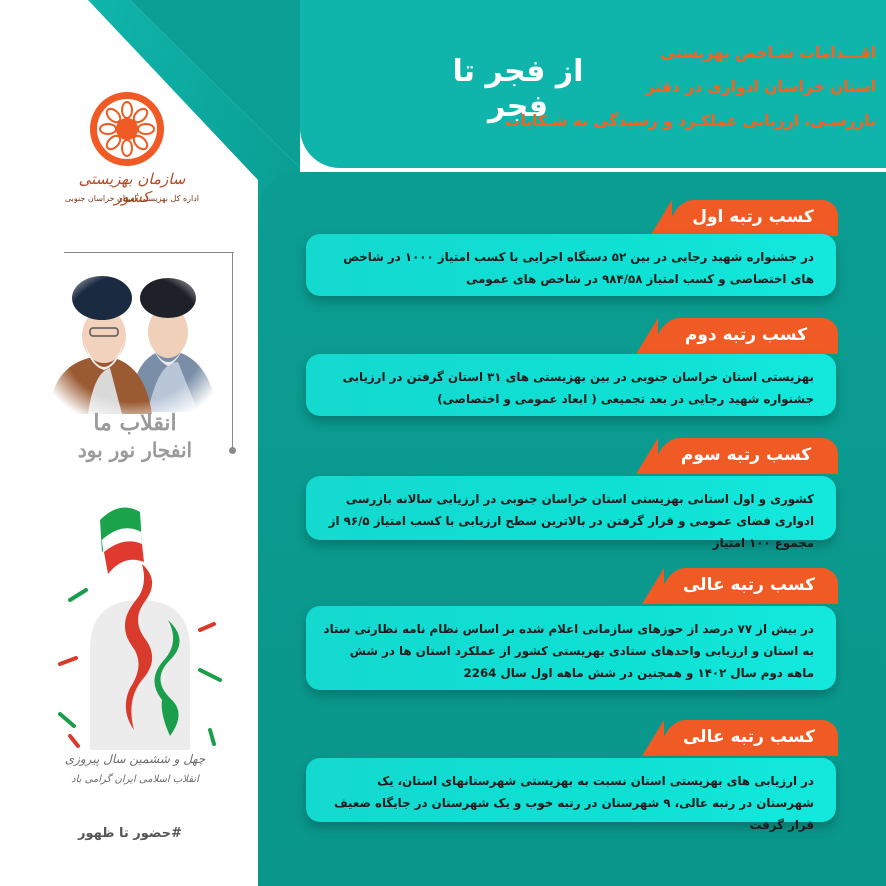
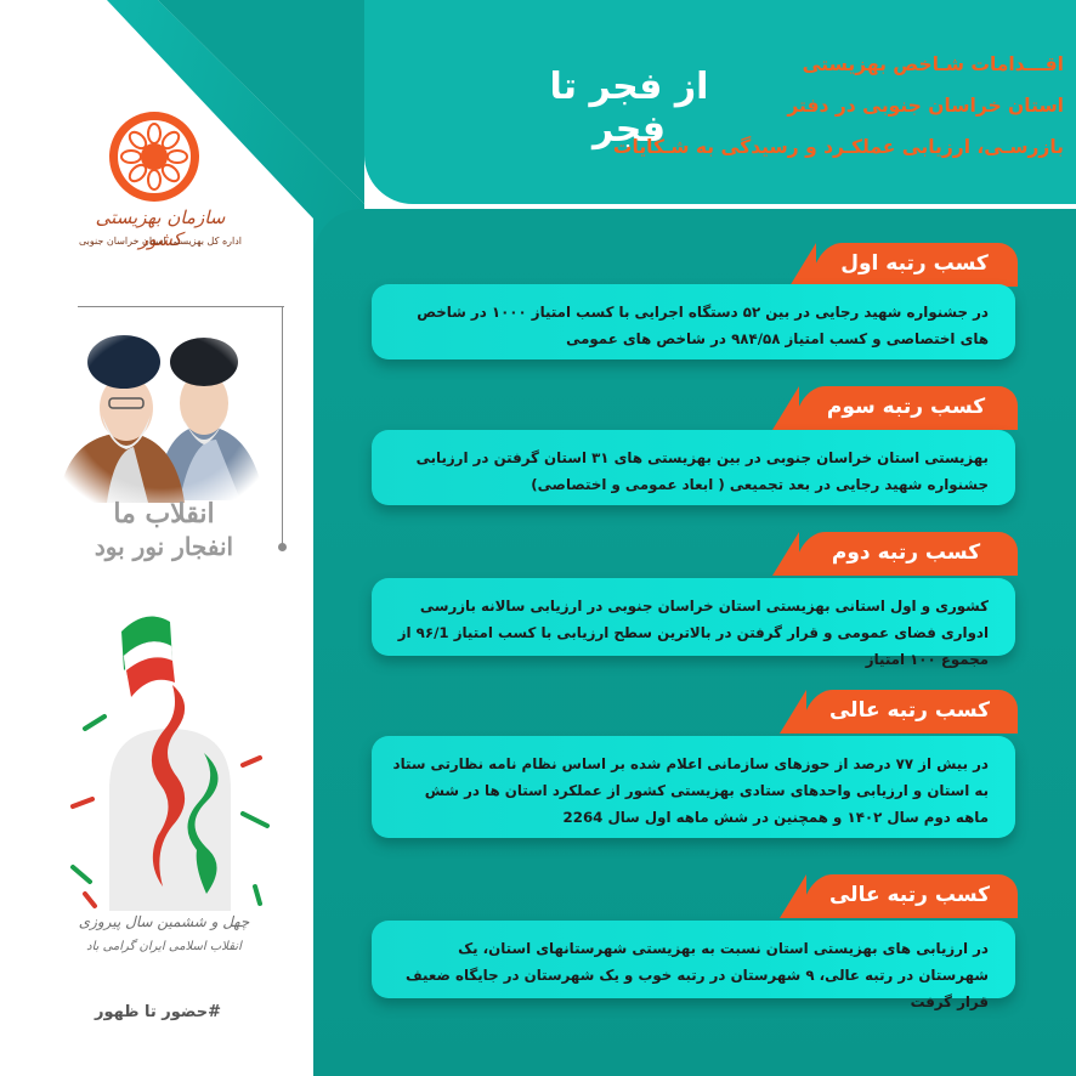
  از فجر تا فجر
  اقـــدامات شـاخص بهزیستی
- استان خراسان ادواری در دفتر
+ استان خراسان جنوبی در دفتر
  بازرسـی، ارزیابی عملکـرد و رسیدگی به شـکایات
  سازمان بهزیستی کشور
  اداره کل بهزیستی استان خراسان جنوبی
  انقلاب ما
  انفجار نور بود
  چهل و ششمین سال پیروزی
  انقلاب اسلامی ایران گرامی باد
  #حضور تا ظهور
  کسب رتبه اول
  در جشنواره شهید رجایی در بین ۵۲ دستگاه اجرایی با کسب امتیاز ۱۰۰۰ در شاخص های اختصاصی و کسب امتیاز ۹۸۴/۵۸ در شاخص های عمومی
- کسب رتبه دوم
+ کسب رتبه سوم
  بهزیستی استان خراسان جنوبی در بین بهزیستی های ۳۱ استان گرفتن در ارزیابی جشنواره شهید رجایی در بعد تجمیعی ( ابعاد عمومی و اختصاصی)
- کسب رتبه سوم
+ کسب رتبه دوم
- کشوری و اول استانی بهزیستی استان خراسان جنوبی در ارزیابی سالانه بازرسی ادواری فضای عمومی و قرار گرفتن در بالاترین سطح ارزیابی با کسب امتیاز ۹۶/۵ از مجموع ۱۰۰ امتیاز
+ کشوری و اول استانی بهزیستی استان خراسان جنوبی در ارزیابی سالانه بازرسی ادواری فضای عمومی و قرار گرفتن در بالاترین سطح ارزیابی با کسب امتیاز ۹۶/1 از مجموع ۱۰۰ امتیاز
  کسب رتبه عالی
  در بیش از ۷۷ درصد از حوزهای سازمانی اعلام شده بر اساس نظام نامه نظارتی ستاد به استان و ارزیابی واحدهای ستادی بهزیستی کشور از عملکرد استان ها در شش ماهه دوم سال ۱۴۰۲ و همچنین در شش ماهه اول سال 2264
  کسب رتبه عالی
  در ارزیابی های بهزیستی استان نسبت به بهزیستی شهرستانهای استان، یک شهرستان در رتبه عالی، ۹ شهرستان در رتبه خوب و یک شهرستان در جایگاه ضعیف قرار گرفت
